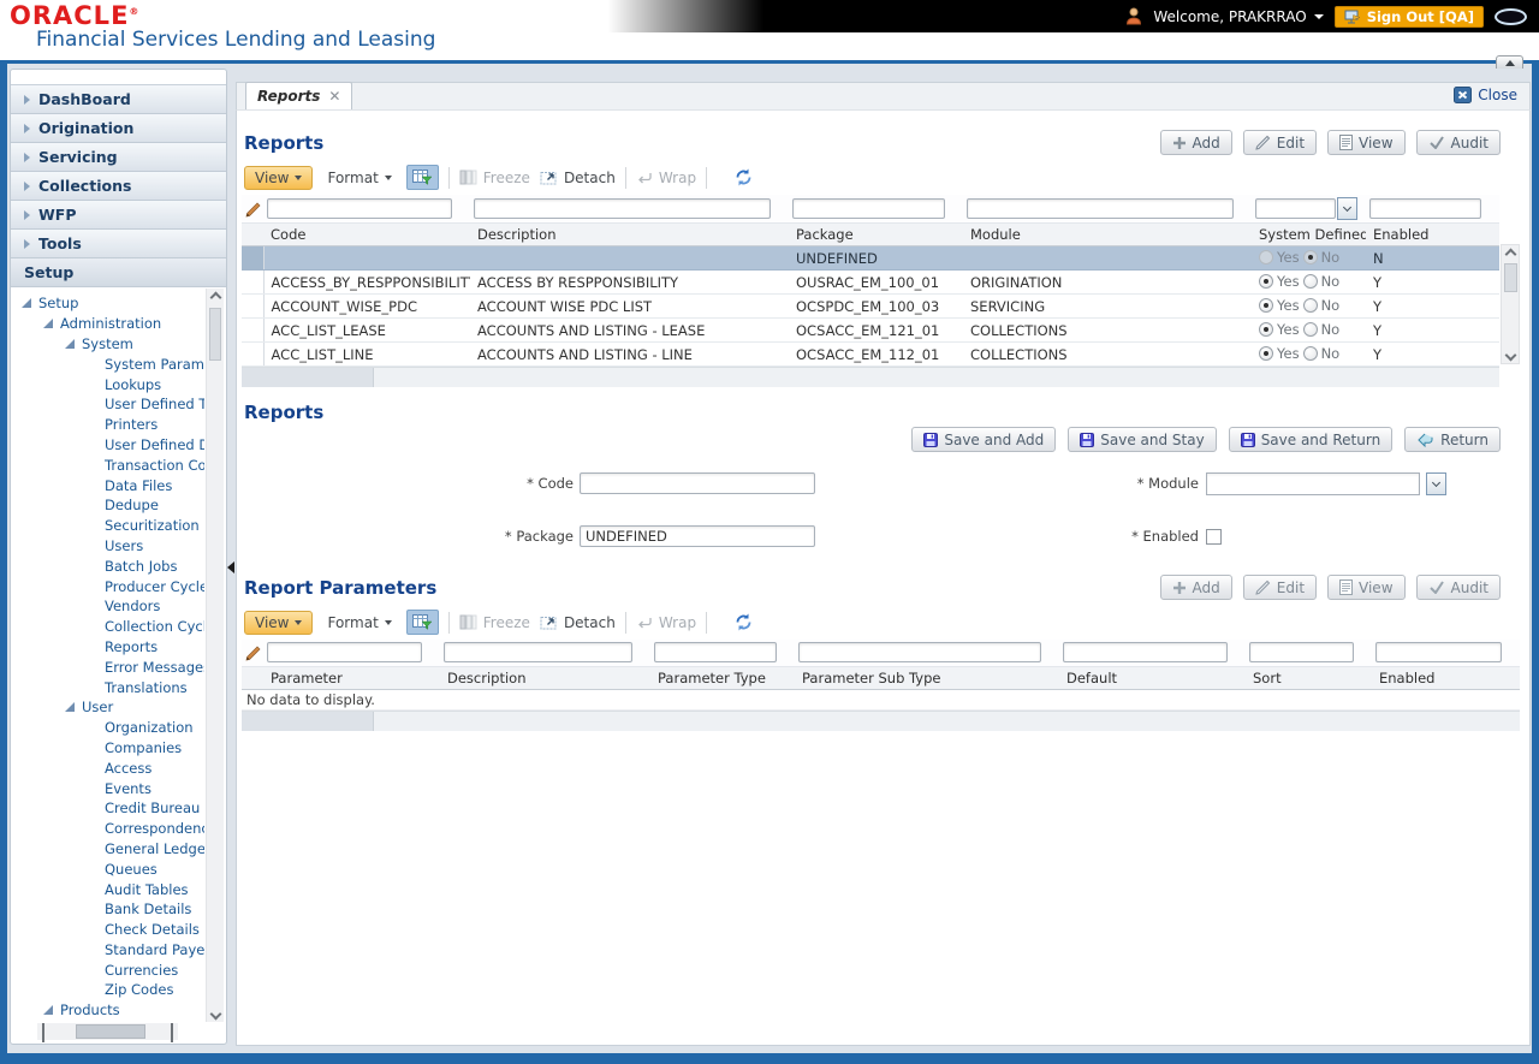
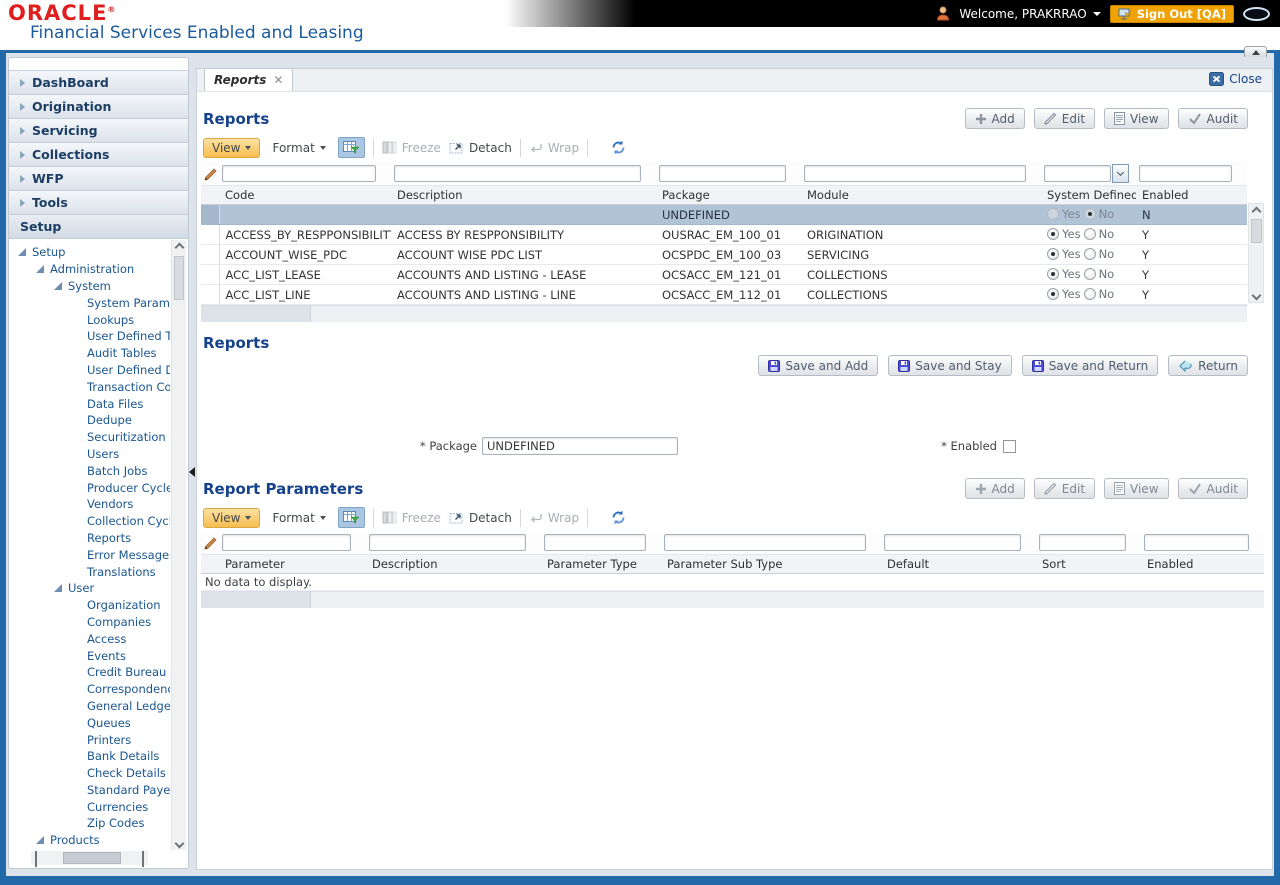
  ORACLE®
- Financial Services Lending and Leasing
+ Financial Services Enabled and Leasing
  Welcome, PRAKRRAO
  Sign Out [QA]
  DashBoard
  Origination
  Servicing
  Collections
  WFP
  Tools
  Setup
  Setup
  Administration
  System
  Lookups
  User Defined T
- Printers
+ Audit Tables
  Transaction Co
  Data Files
  Dedupe
  Securitization
  Users
  Batch Jobs
  Producer Cycle
  Vendors
  Collection Cyc
  Reports
  Error Message
  Translations
  User
  Organization
  Companies
  Access
  Events
  Credit Bureau
  Corresponden
  General Ledge
  Queues
- Audit Tables
+ Printers
  Bank Details
  Check Details
  Standard Paye
  Currencies
  Zip Codes
  Products
  Reports
  ✕
  Close
  Reports
  Add
  Edit
  View
  Audit
  View
  Format
  Freeze
  Detach
  Wrap
  	Code	Description	Package	Module	System Defined	Enabled
  			UNDEFINED		Yes No	N
  	ACCESS_BY_RESPPONSIBILIT	ACCESS BY RESPPONSIBILITY	OUSRAC_EM_100_01	ORIGINATION	Yes No	Y
  	ACCOUNT_WISE_PDC	ACCOUNT WISE PDC LIST	OCSPDC_EM_100_03	SERVICING	Yes No	Y
  	ACC_LIST_LEASE	ACCOUNTS AND LISTING - LEASE	OCSACC_EM_121_01	COLLECTIONS	Yes No	Y
  	ACC_LIST_LINE	ACCOUNTS AND LISTING - LINE	OCSACC_EM_112_01	COLLECTIONS	Yes No	Y
  Reports
  Save and Add
  Save and Stay
  Save and Return
  Return
- * Code
- * Module
  * Package
  UNDEFINED
  * Enabled
  Report Parameters
  Add
  Edit
  View
  Audit
  View
  Format
  Freeze
  Detach
  Wrap
  	Parameter	Description	Parameter Type	Parameter Sub Type	Default	Sort	Enabled
  No data to display.
